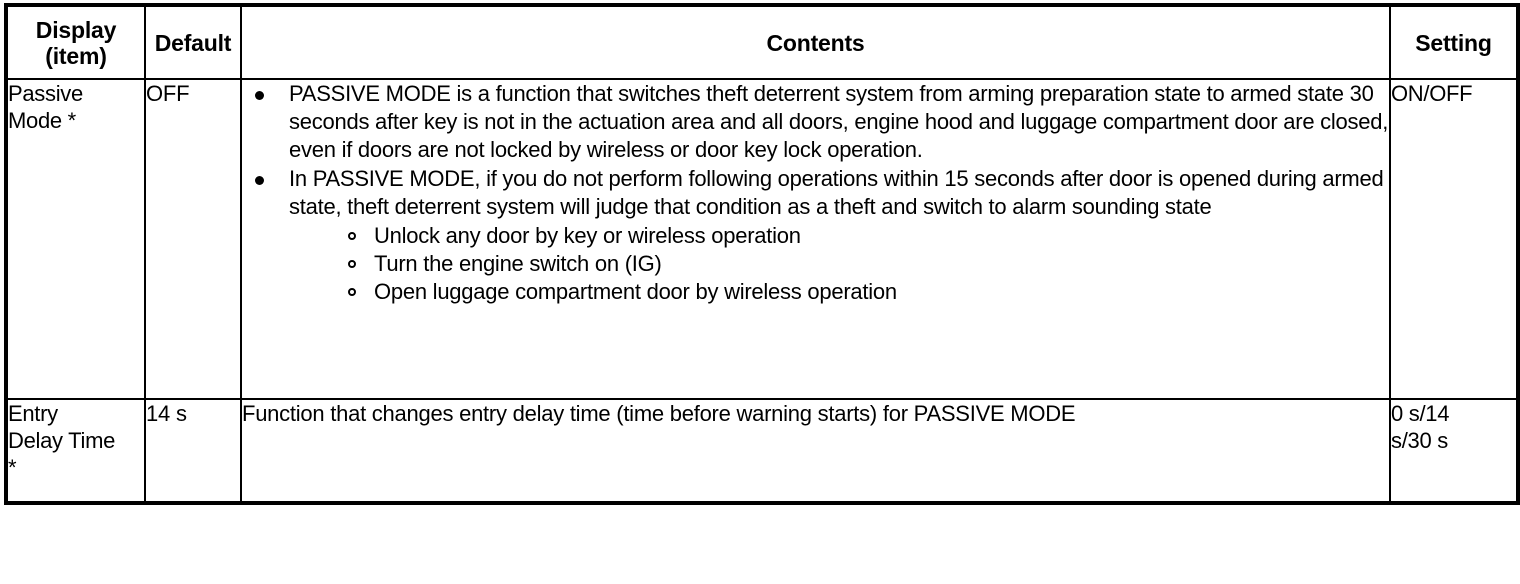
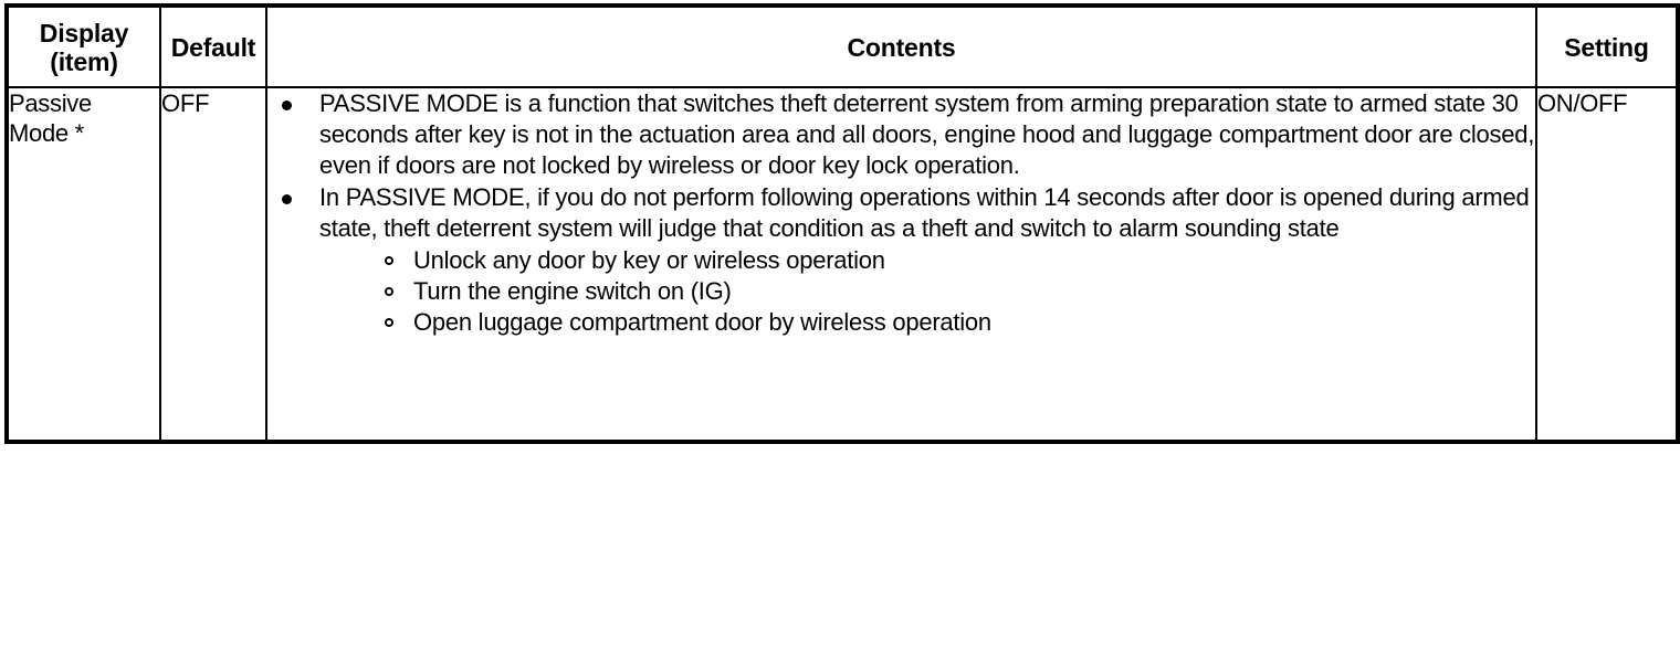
  Display (item)	Default	Contents	Setting
- Passive Mode *	OFF	PASSIVE MODE is a function that switches theft deterrent system from arming preparation state to armed state 30 seconds after key is not in the actuation area and all doors, engine hood and luggage compartment door are closed, even if doors are not locked by wireless or door key lock operation. In PASSIVE MODE, if you do not perform following operations within 15 seconds after door is opened during armed state, theft deterrent system will judge that condition as a theft and switch to alarm sounding state Unlock any door by key or wireless operation Turn the engine switch on (IG) Open luggage compartment door by wireless operation	ON/OFF
+ Passive Mode *	OFF	PASSIVE MODE is a function that switches theft deterrent system from arming preparation state to armed state 30 seconds after key is not in the actuation area and all doors, engine hood and luggage compartment door are closed, even if doors are not locked by wireless or door key lock operation. In PASSIVE MODE, if you do not perform following operations within 14 seconds after door is opened during armed state, theft deterrent system will judge that condition as a theft and switch to alarm sounding state Unlock any door by key or wireless operation Turn the engine switch on (IG) Open luggage compartment door by wireless operation	ON/OFF
- Entry Delay Time *	14 s	Function that changes entry delay time (time before warning starts) for PASSIVE MODE	0 s/14 s/30 s
